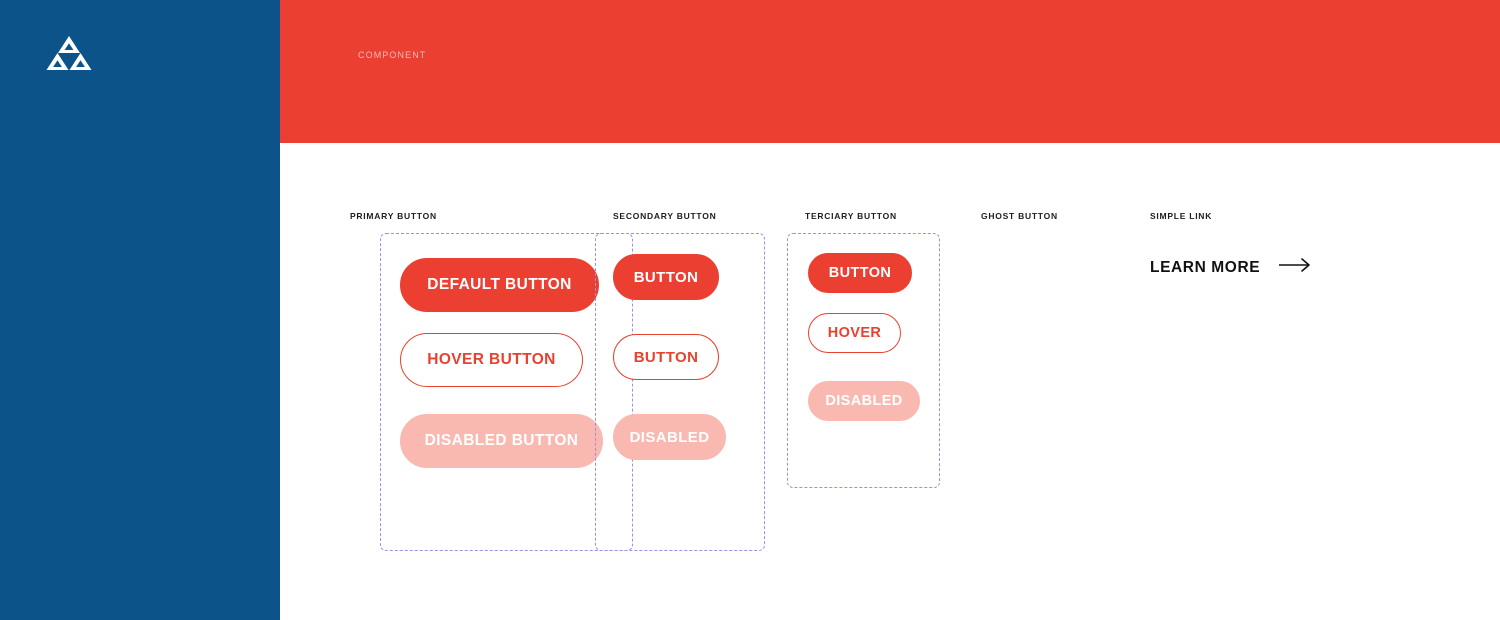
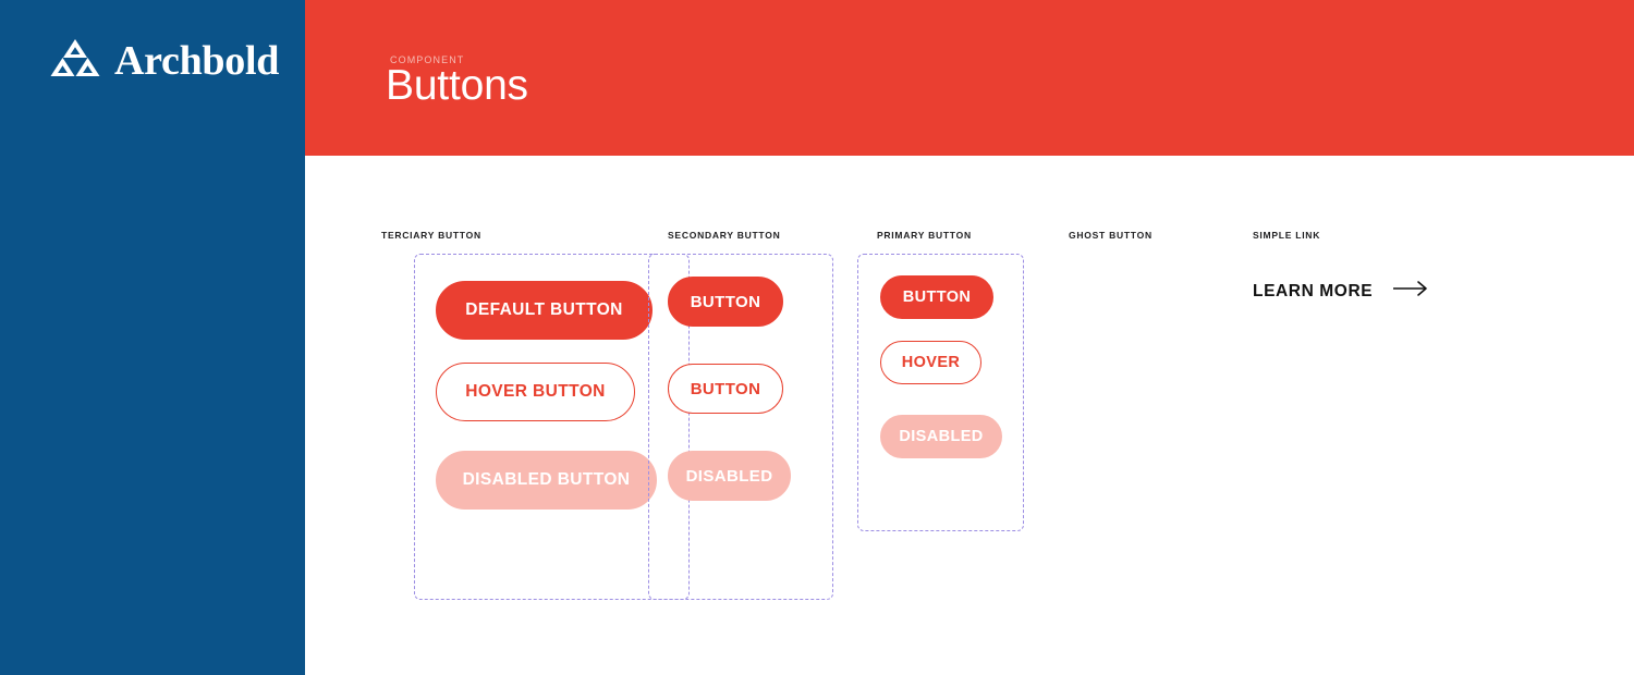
+ Archbold
  COMPONENT
+ Buttons
- PRIMARY BUTTON
+ TERCIARY BUTTON
  DEFAULT BUTTON
  HOVER BUTTON
  DISABLED BUTTON
  SECONDARY BUTTON
  BUTTON
  BUTTON
  DISABLED
- TERCIARY BUTTON
+ PRIMARY BUTTON
  BUTTON
  HOVER
  DISABLED
  GHOST BUTTON
  SIMPLE LINK
  LEARN MORE
